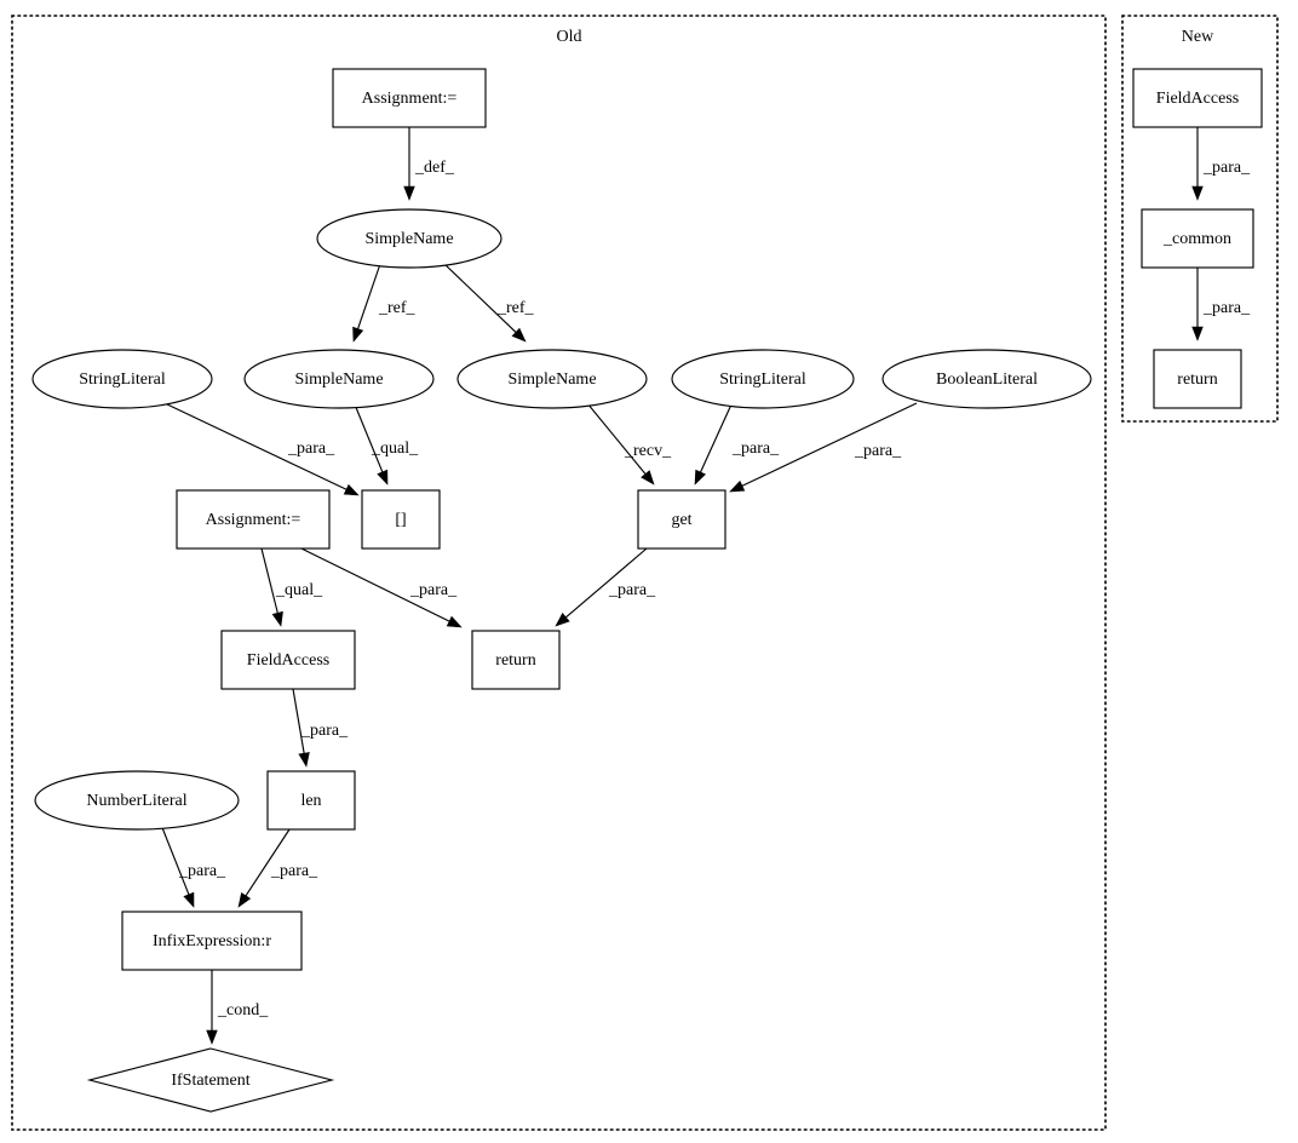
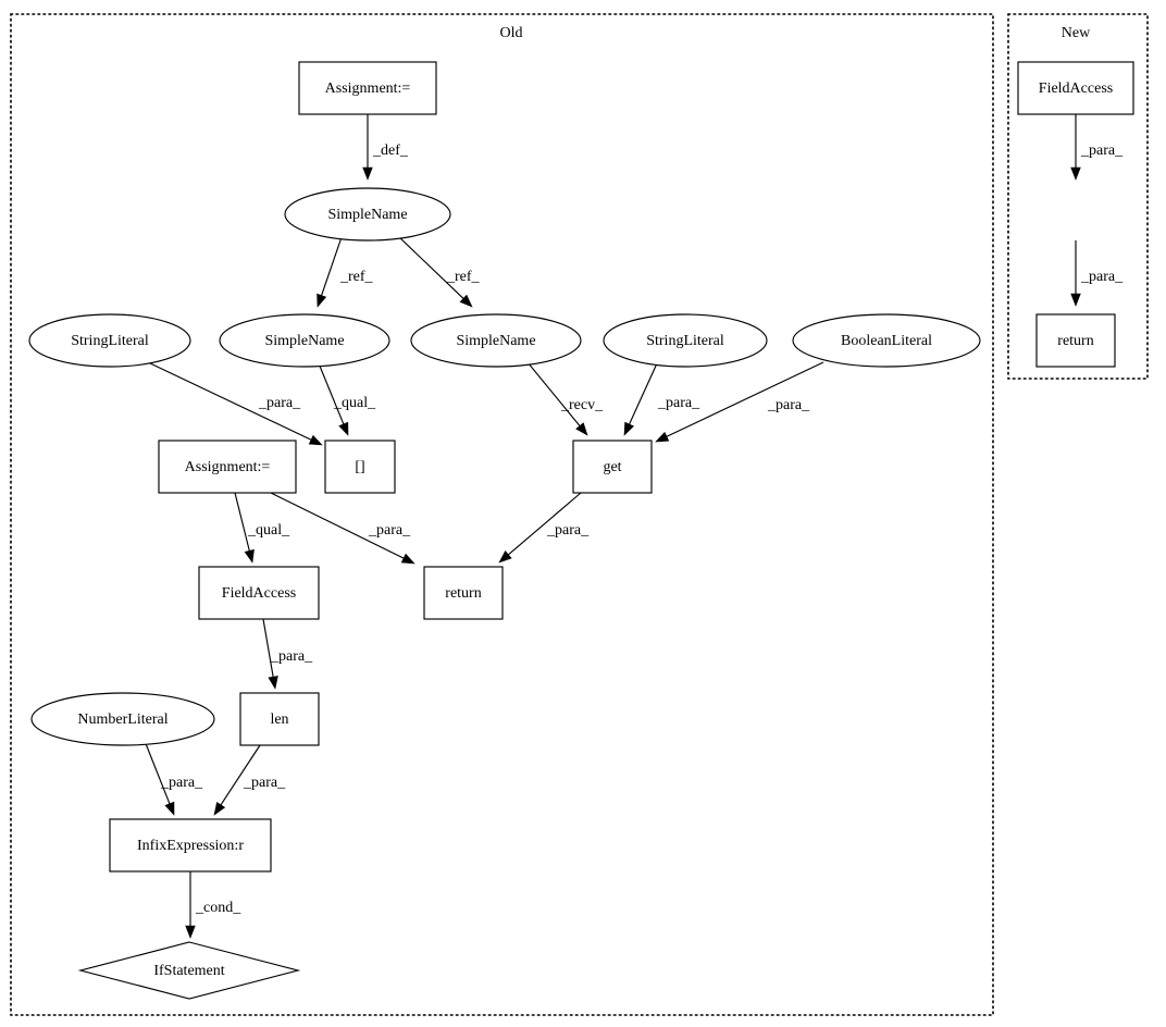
  Old
  New
  _def_
  _ref_
  _ref_
  _para_
  _qual_
  _recv_
  _para_
  _para_
  _qual_
  _para_
  _para_
  _para_
  _para_
  _para_
  _cond_
  _para_
  _para_
  Assignment:=
  SimpleName
  StringLiteral
  SimpleName
  SimpleName
  StringLiteral
  BooleanLiteral
  Assignment:=
  []
  get
  FieldAccess
  return
  len
  NumberLiteral
  InfixExpression:r
  IfStatement
  FieldAccess
- _common
  return
